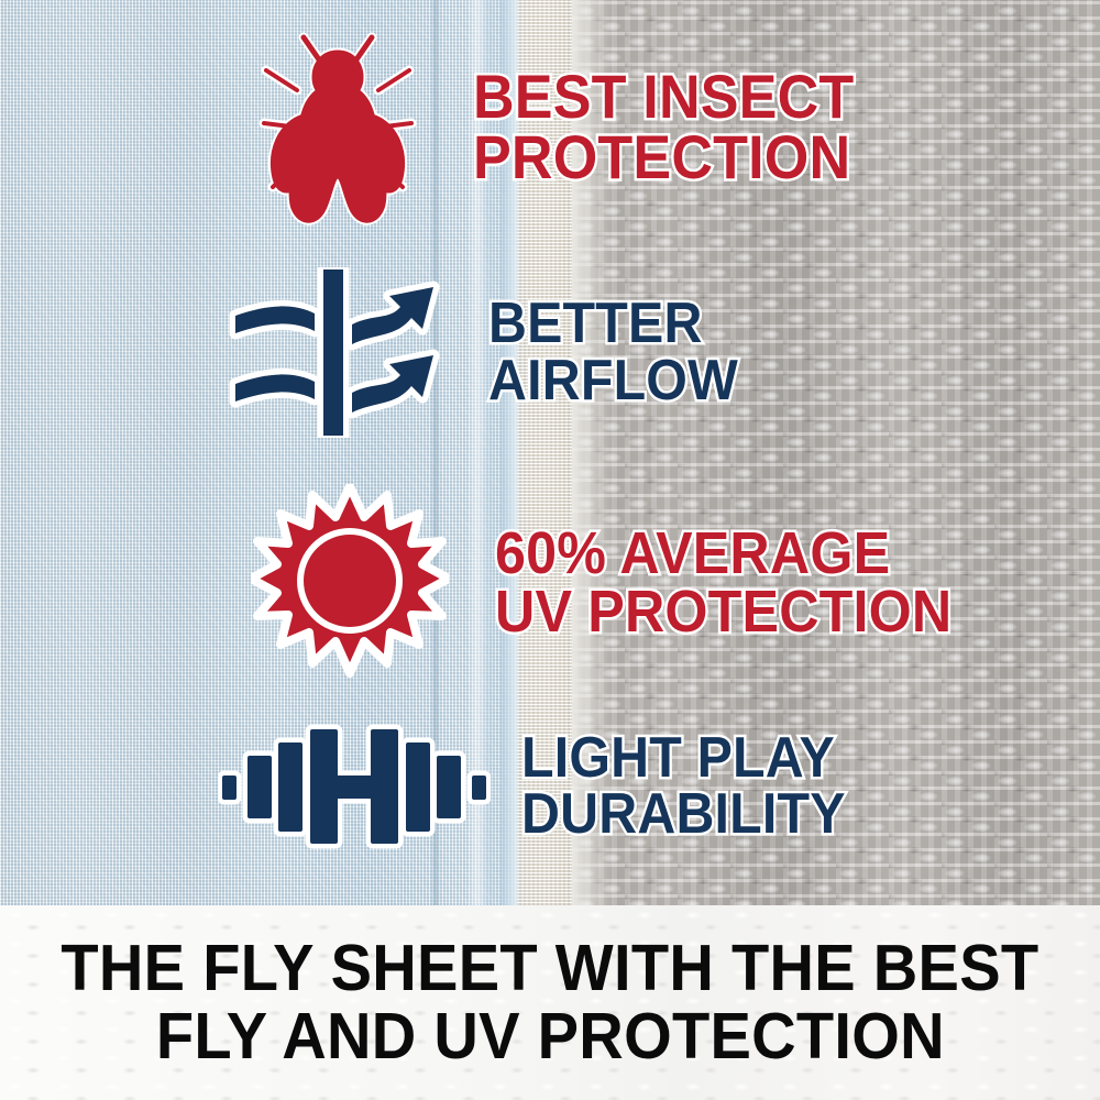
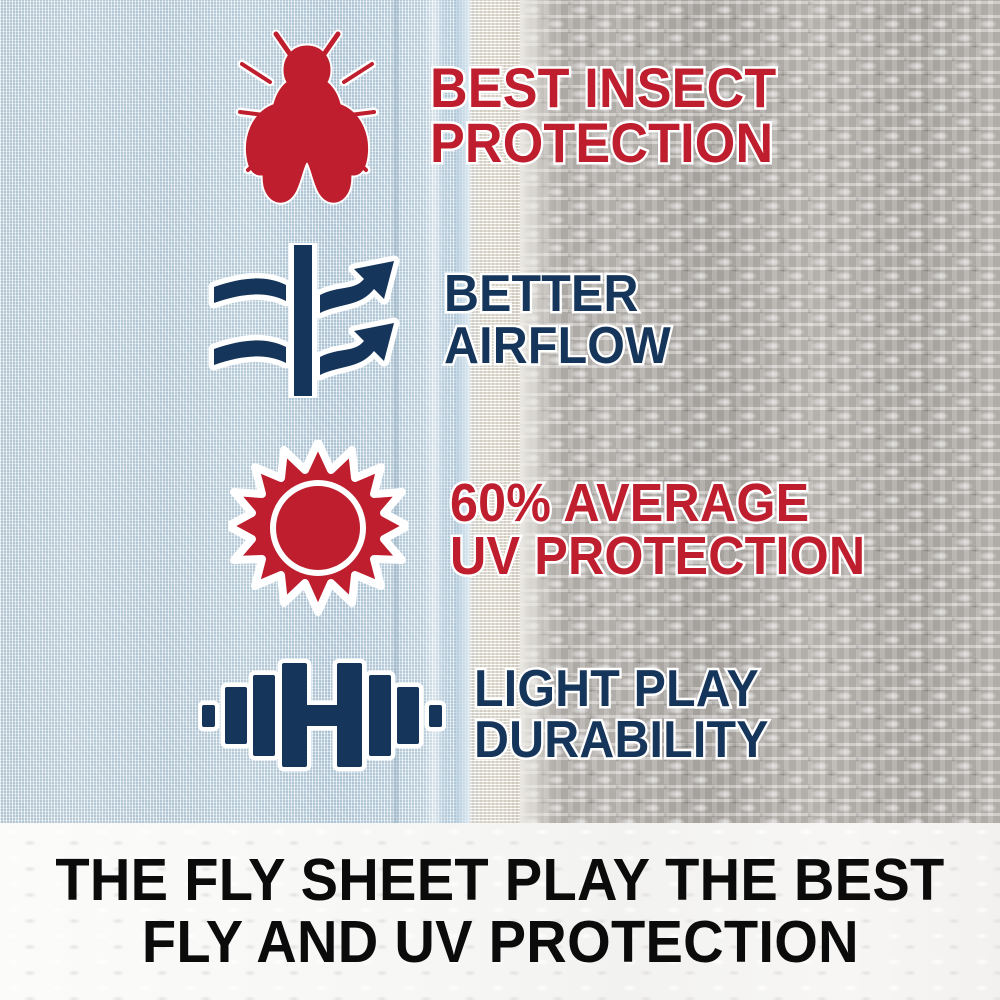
  BEST INSECT
  PROTECTION
  BETTER
  AIRFLOW
  60% AVERAGE
  UV PROTECTION
  LIGHT PLAY
  DURABILITY
- THE FLY SHEET WITH THE BEST
+ THE FLY SHEET PLAY THE BEST
  FLY AND UV PROTECTION
